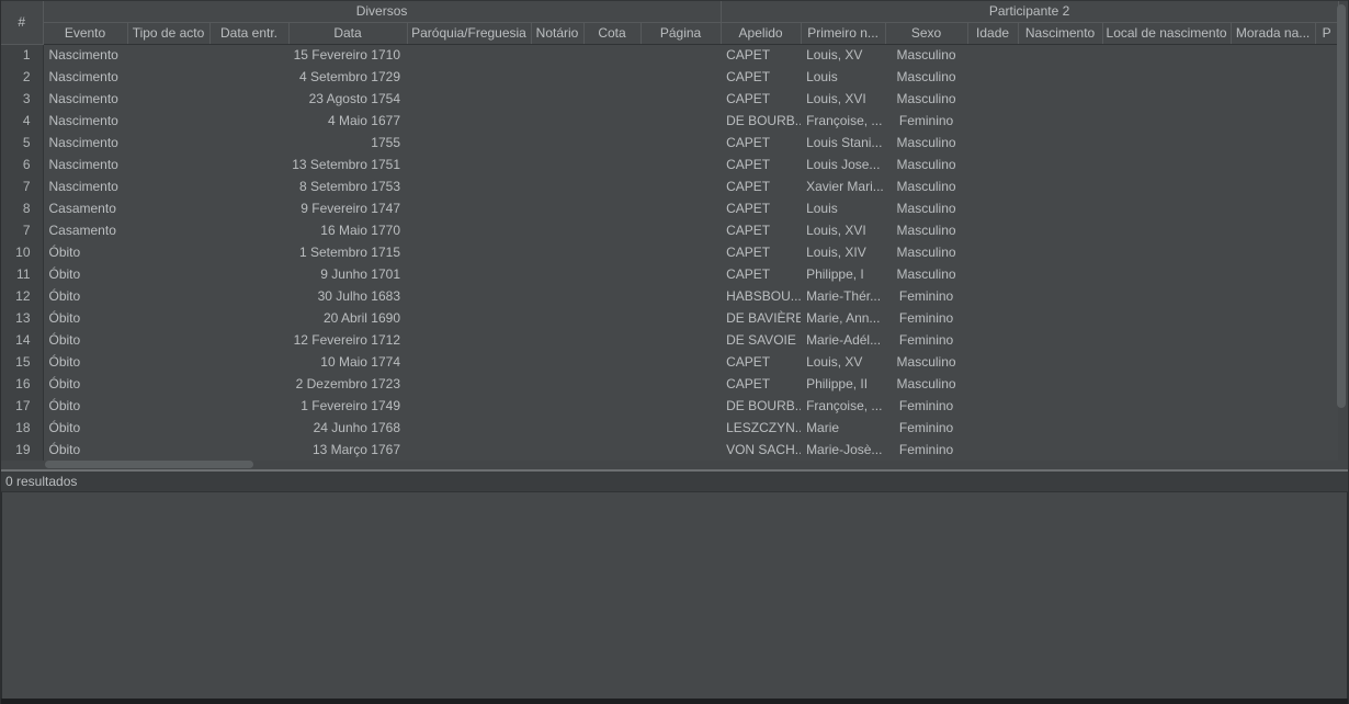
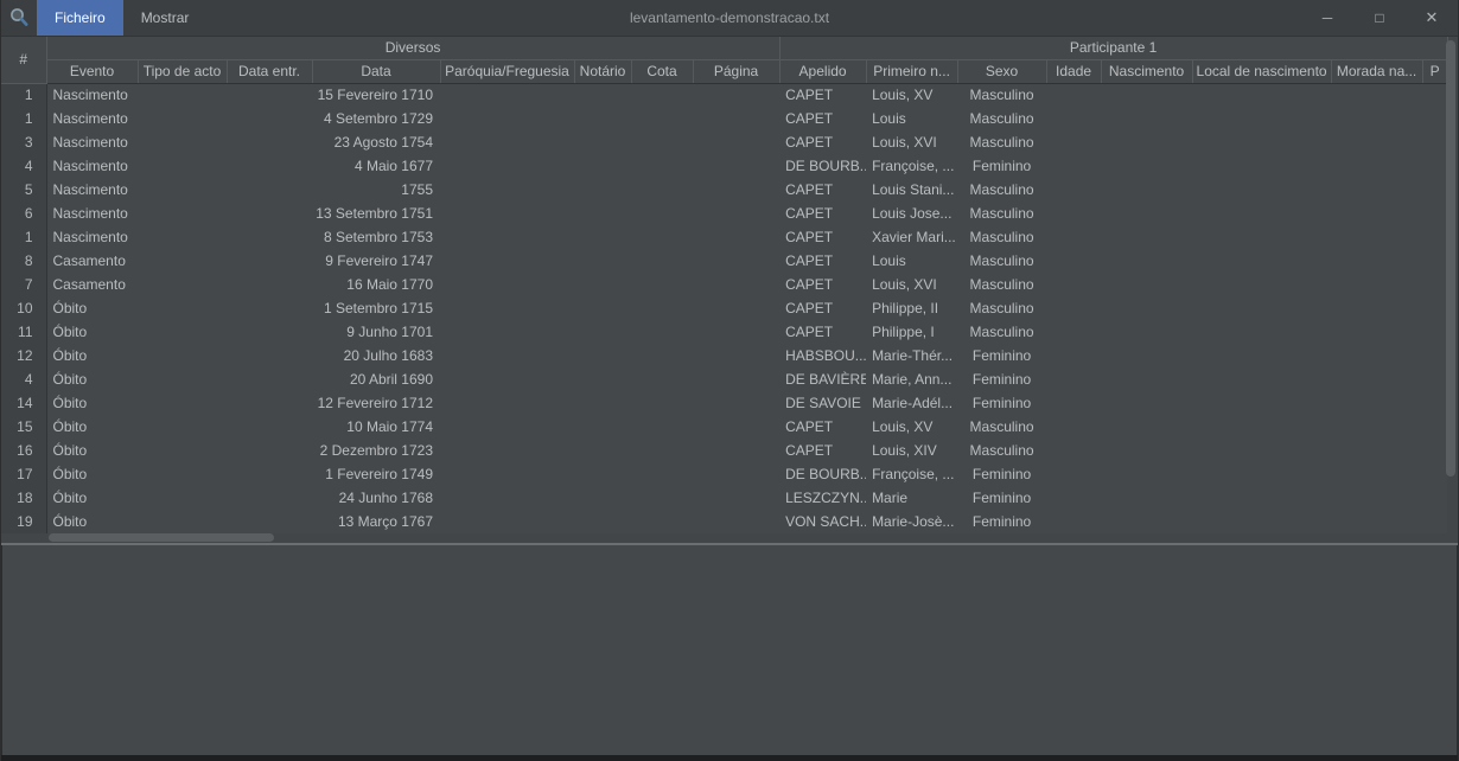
+ Ficheiro
+ Mostrar
+ levantamento-demonstracao.txt
+ ─
+ □
+ ✕
- #	Diversos	Participante 2
+ #	Diversos	Participante 1
  Evento	Tipo de acto	Data entr.	Data	Paróquia/Freguesia	Notário	Cota	Página	Apelido	Primeiro n...	Sexo	Idade	Nascimento	Local de nascimento	Morada na...	P
  1	Nascimento			15 Fevereiro 1710					CAPET	Louis, XV	Masculino
- 2	Nascimento			4 Setembro 1729					CAPET	Louis	Masculino
+ 1	Nascimento			4 Setembro 1729					CAPET	Louis	Masculino
  3	Nascimento			23 Agosto 1754					CAPET	Louis, XVI	Masculino
  4	Nascimento			4 Maio 1677					DE BOURB..	Françoise, ...	Feminino
  5	Nascimento			1755					CAPET	Louis Stani...	Masculino
  6	Nascimento			13 Setembro 1751					CAPET	Louis Jose...	Masculino
- 7	Nascimento			8 Setembro 1753					CAPET	Xavier Mari...	Masculino
+ 1	Nascimento			8 Setembro 1753					CAPET	Xavier Mari...	Masculino
  8	Casamento			9 Fevereiro 1747					CAPET	Louis	Masculino
  7	Casamento			16 Maio 1770					CAPET	Louis, XVI	Masculino
- 10	Óbito			1 Setembro 1715					CAPET	Louis, XIV	Masculino
+ 10	Óbito			1 Setembro 1715					CAPET	Philippe, II	Masculino
  11	Óbito			9 Junho 1701					CAPET	Philippe, I	Masculino
- 12	Óbito			30 Julho 1683					HABSBOU...	Marie-Thér...	Feminino
+ 12	Óbito			20 Julho 1683					HABSBOU...	Marie-Thér...	Feminino
- 13	Óbito			20 Abril 1690					DE BAVIÈRE	Marie, Ann...	Feminino
+ 4	Óbito			20 Abril 1690					DE BAVIÈRE	Marie, Ann...	Feminino
  14	Óbito			12 Fevereiro 1712					DE SAVOIE	Marie-Adél...	Feminino
  15	Óbito			10 Maio 1774					CAPET	Louis, XV	Masculino
- 16	Óbito			2 Dezembro 1723					CAPET	Philippe, II	Masculino
+ 16	Óbito			2 Dezembro 1723					CAPET	Louis, XIV	Masculino
  17	Óbito			1 Fevereiro 1749					DE BOURB..	Françoise, ...	Feminino
  18	Óbito			24 Junho 1768					LESZCZYN..	Marie	Feminino
  19	Óbito			13 Março 1767					VON SACH..	Marie-Josè...	Feminino
- 0 resultados
